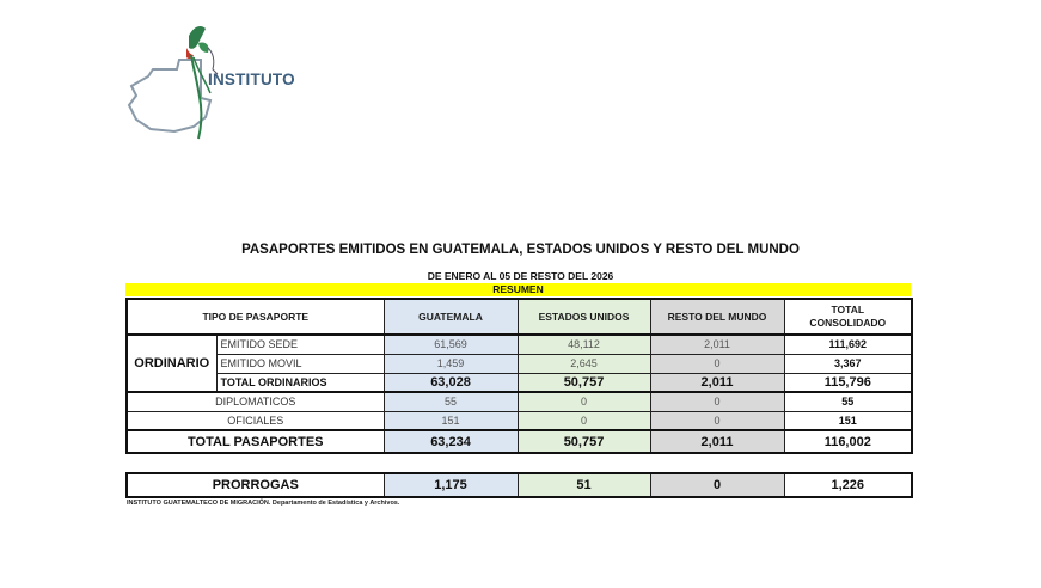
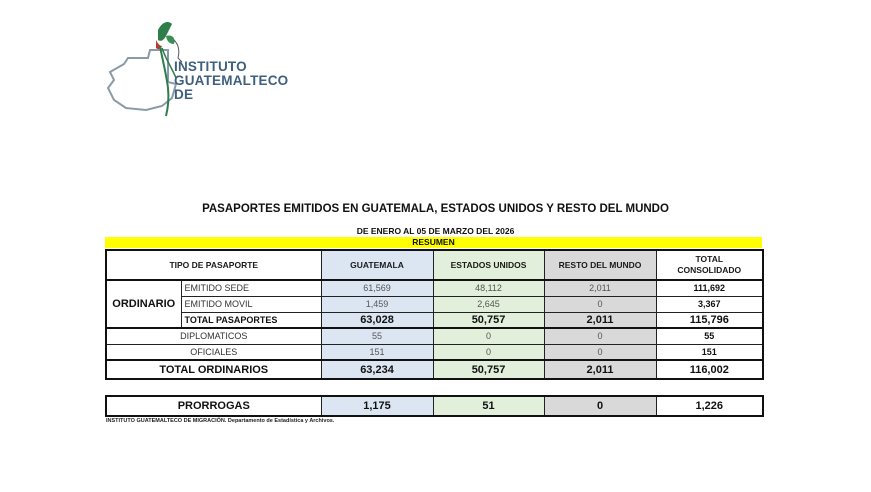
  INSTITUTO
+ GUATEMALTECO DE
  PASAPORTES EMITIDOS EN GUATEMALA, ESTADOS UNIDOS Y RESTO DEL MUNDO
- DE ENERO AL 05 DE RESTO DEL 2026
+ DE ENERO AL 05 DE MARZO DEL 2026
  RESUMEN
  TIPO DE PASAPORTE	GUATEMALA	ESTADOS UNIDOS	RESTO DEL MUNDO	TOTAL CONSOLIDADO
  ORDINARIO	EMITIDO SEDE	61,569	48,112	2,011	111,692
  EMITIDO MOVIL	1,459	2,645	0	3,367
- TOTAL ORDINARIOS	63,028	50,757	2,011	115,796
+ TOTAL PASAPORTES	63,028	50,757	2,011	115,796
  DIPLOMATICOS	55	0	0	55
  OFICIALES	151	0	0	151
- TOTAL PASAPORTES	63,234	50,757	2,011	116,002
+ TOTAL ORDINARIOS	63,234	50,757	2,011	116,002
  PRORROGAS	1,175	51	0	1,226
